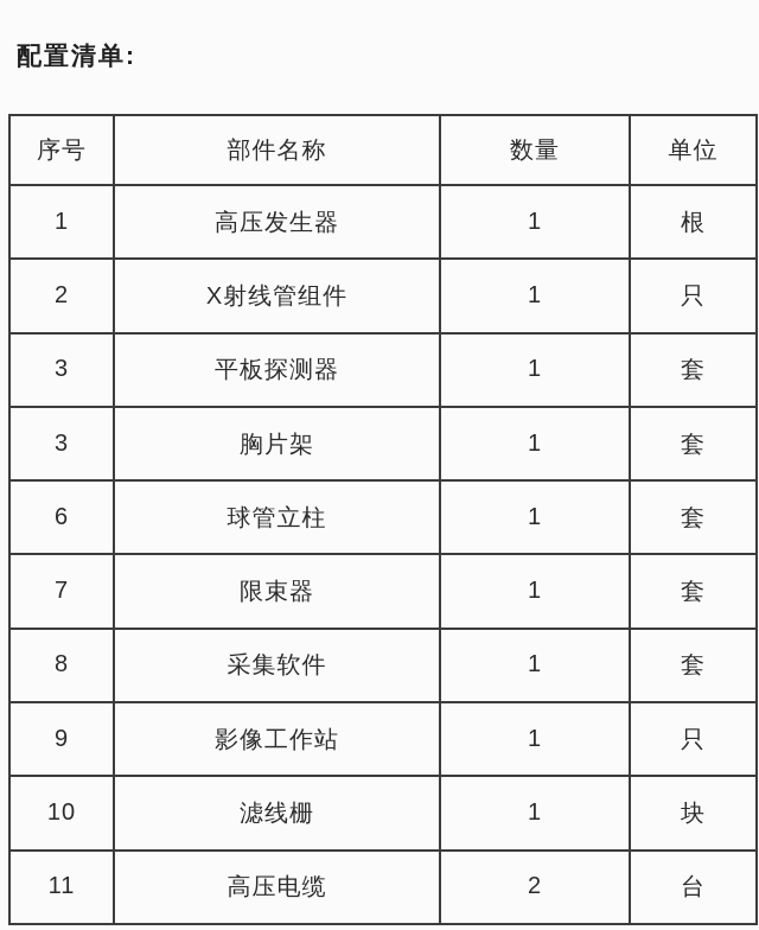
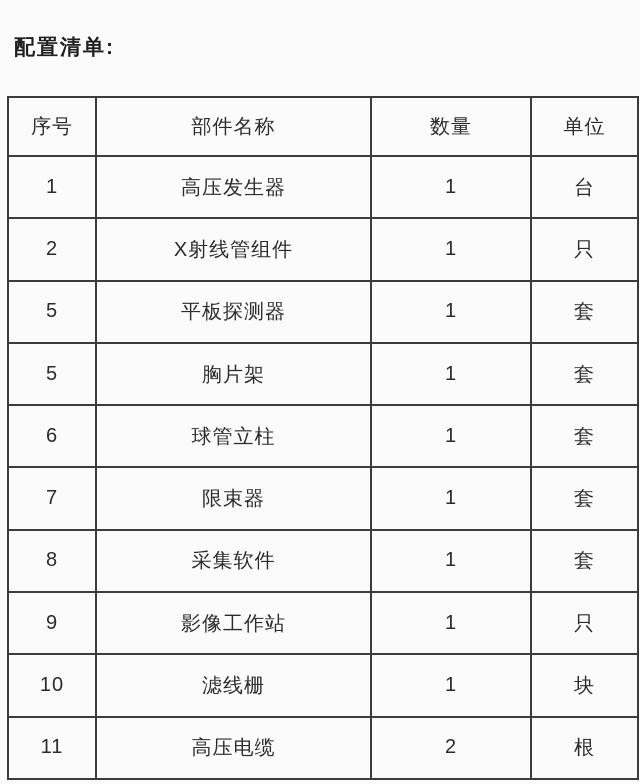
  配置清单:
  序号	部件名称	数量	单位
- 1	高压发生器	1	根
+ 1	高压发生器	1	台
  2	X射线管组件	1	只
- 3	平板探测器	1	套
+ 5	平板探测器	1	套
- 3	胸片架	1	套
+ 5	胸片架	1	套
  6	球管立柱	1	套
  7	限束器	1	套
  8	采集软件	1	套
  9	影像工作站	1	只
  10	滤线栅	1	块
- 11	高压电缆	2	台
+ 11	高压电缆	2	根
